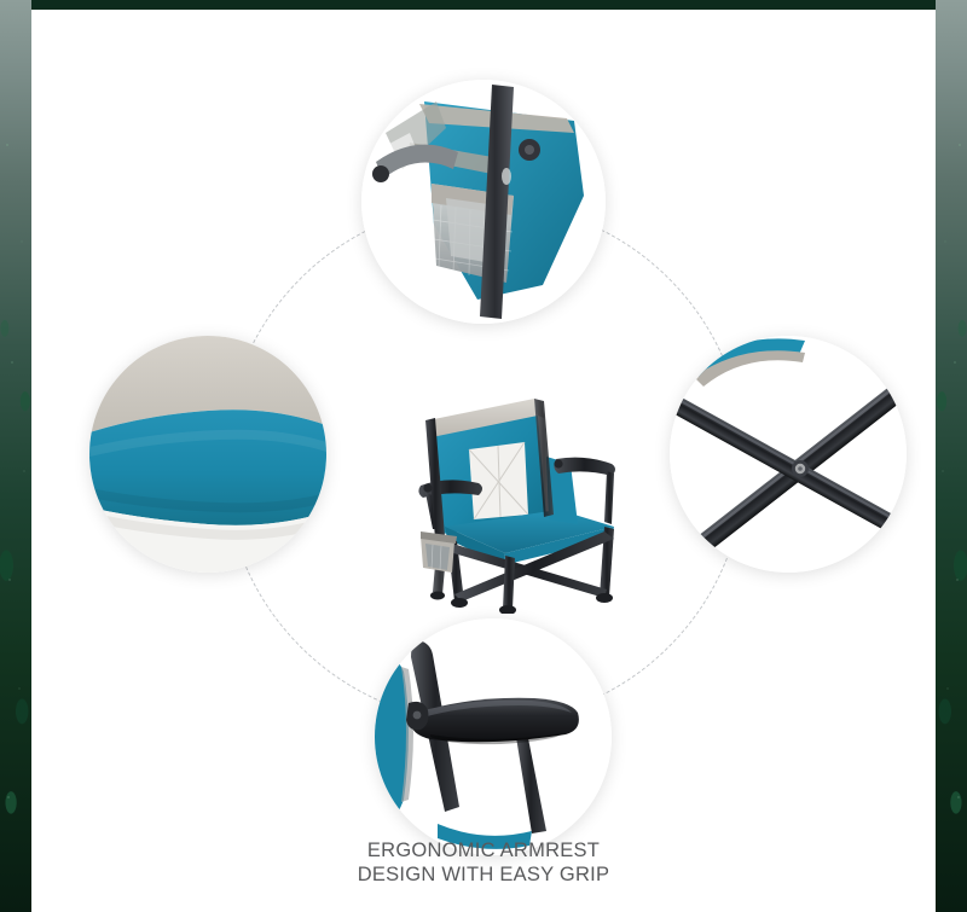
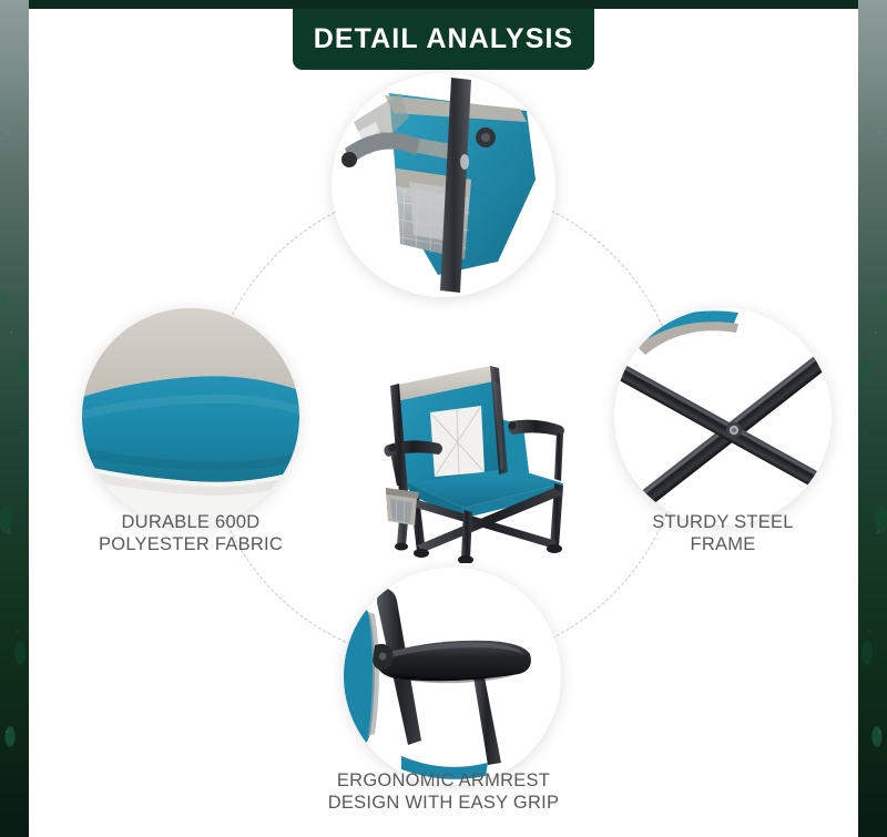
+ DETAIL ANALYSIS
+ DURABLE 600D
+ POLYESTER FABRIC
+ STURDY STEEL
+ FRAME
  ERGONOMIC ARMREST
  DESIGN WITH EASY GRIP
